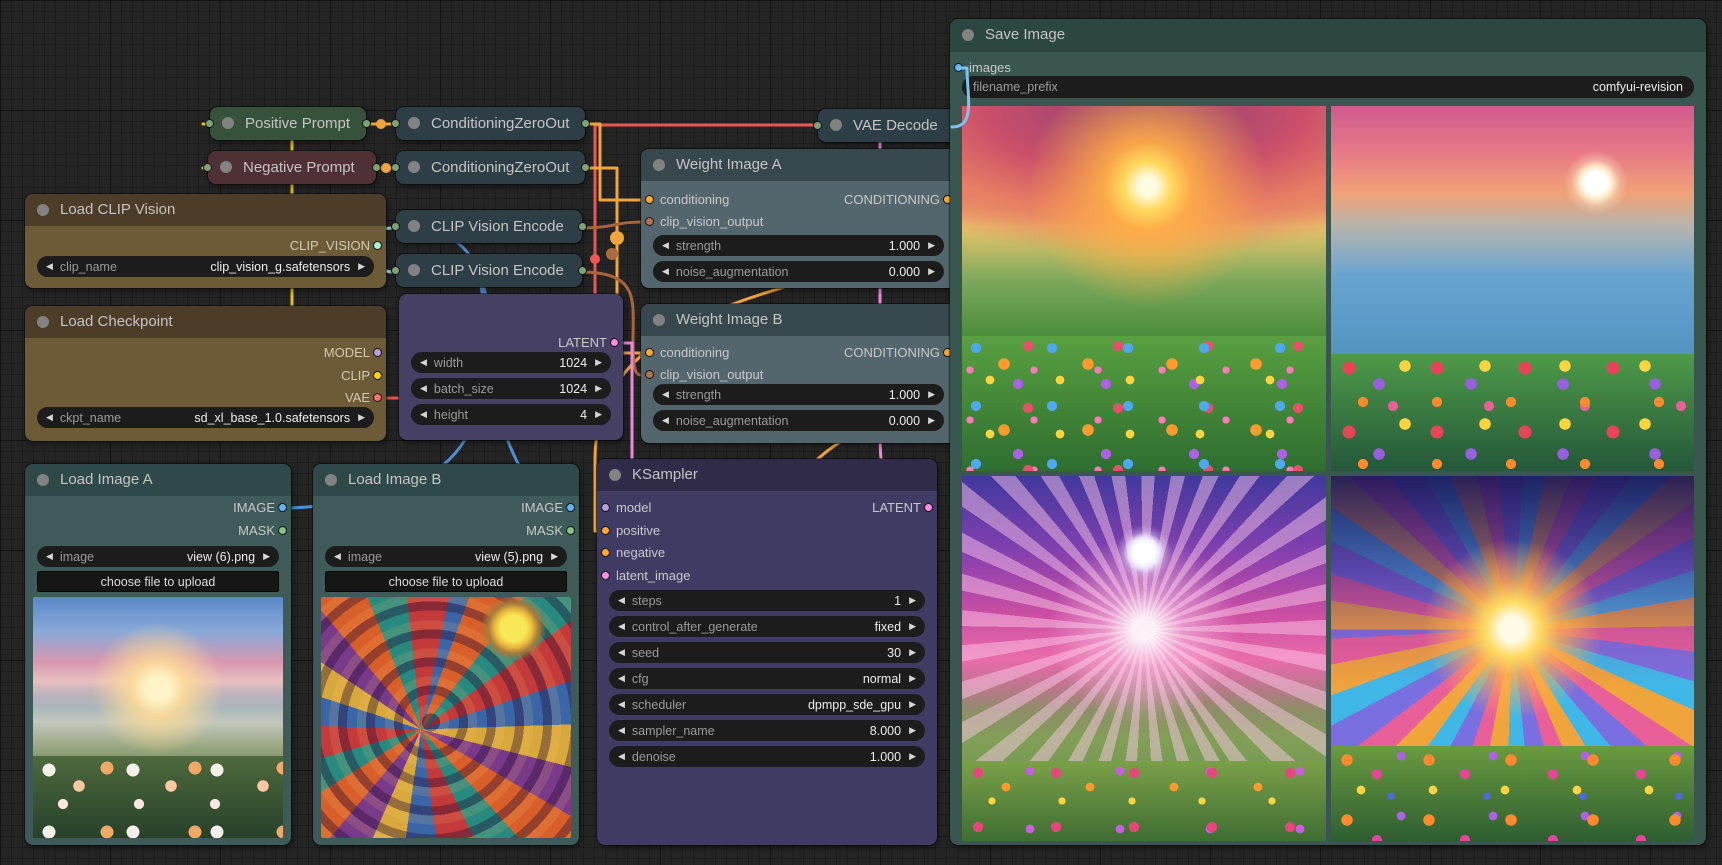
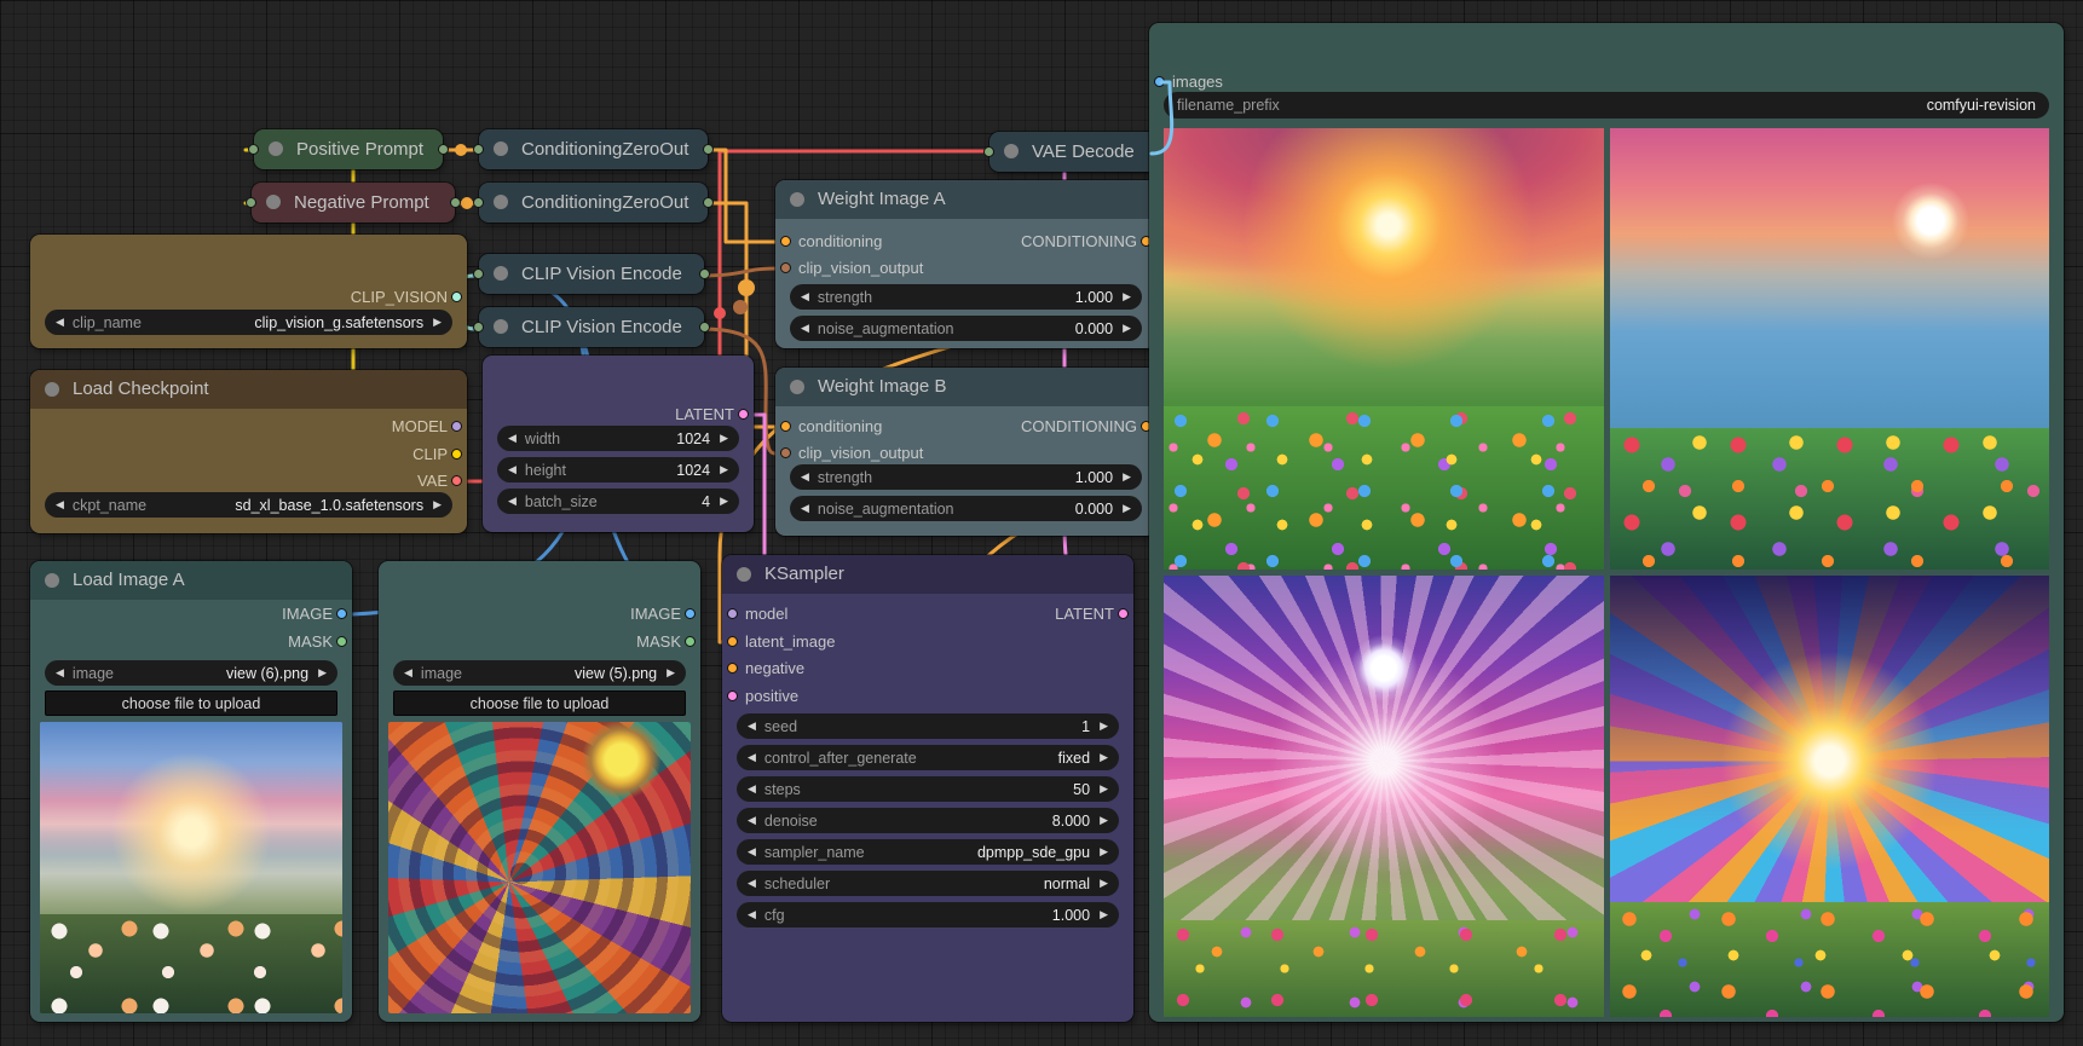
  Positive Prompt
  Negative Prompt
  ConditioningZeroOut
  ConditioningZeroOut
  CLIP Vision Encode
  CLIP Vision Encode
  VAE Decode
- Load CLIP Vision
  CLIP_VISION
  ◀
  clip_name
  clip_vision_g.safetensors
  ▶
  Load Checkpoint
  MODEL
  CLIP
  VAE
  ◀
  ckpt_name
  sd_xl_base_1.0.safetensors
  ▶
  LATENT
  ◀
  width
  1024
  ▶
  ◀
- batch_size
+ height
  1024
  ▶
  ◀
- height
+ batch_size
  4
  ▶
  Weight Image A
  conditioning
  clip_vision_output
  CONDITIONING
  ◀
  strength
  1.000
  ▶
  ◀
  noise_augmentation
  0.000
  ▶
  Weight Image B
  conditioning
  clip_vision_output
  CONDITIONING
  ◀
  strength
  1.000
  ▶
  ◀
  noise_augmentation
  0.000
  ▶
  KSampler
  model
- positive
+ latent_image
  negative
- latent_image
+ positive
  LATENT
  ◀
- steps
+ seed
  1
  ▶
  ◀
  control_after_generate
  fixed
  ▶
  ◀
- seed
+ steps
- 30
+ 50
  ▶
  ◀
- cfg
+ denoise
- normal
+ 8.000
  ▶
  ◀
- scheduler
+ sampler_name
  dpmpp_sde_gpu
  ▶
  ◀
- sampler_name
+ scheduler
- 8.000
+ normal
  ▶
  ◀
- denoise
+ cfg
  1.000
  ▶
  Load Image A
  IMAGE
  MASK
  ◀
  image
  view (6).png
  ▶
  choose file to upload
- Load Image B
  IMAGE
  MASK
  ◀
  image
  view (5).png
  ▶
  choose file to upload
- Save Image
  images
  filename_prefix
  comfyui-revision
